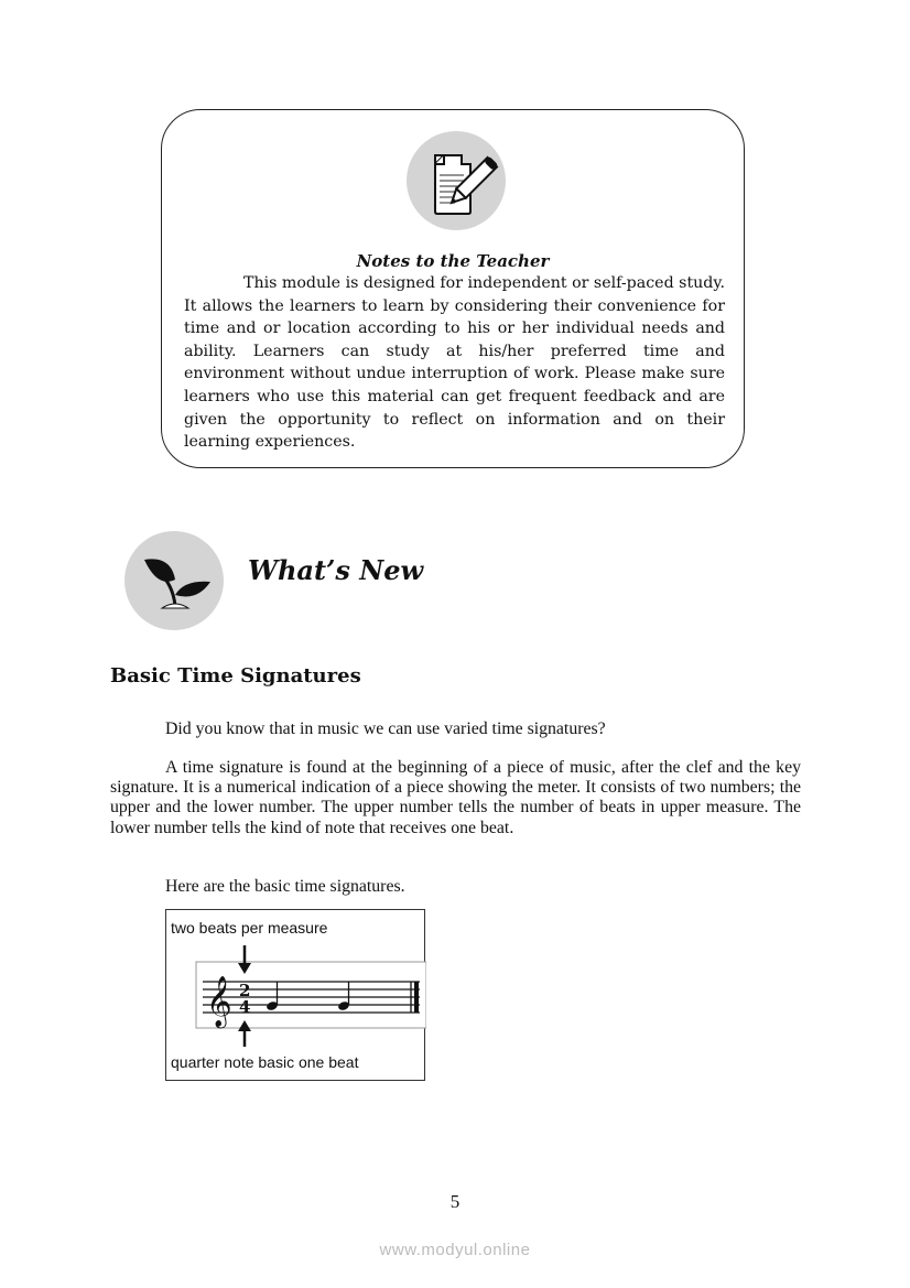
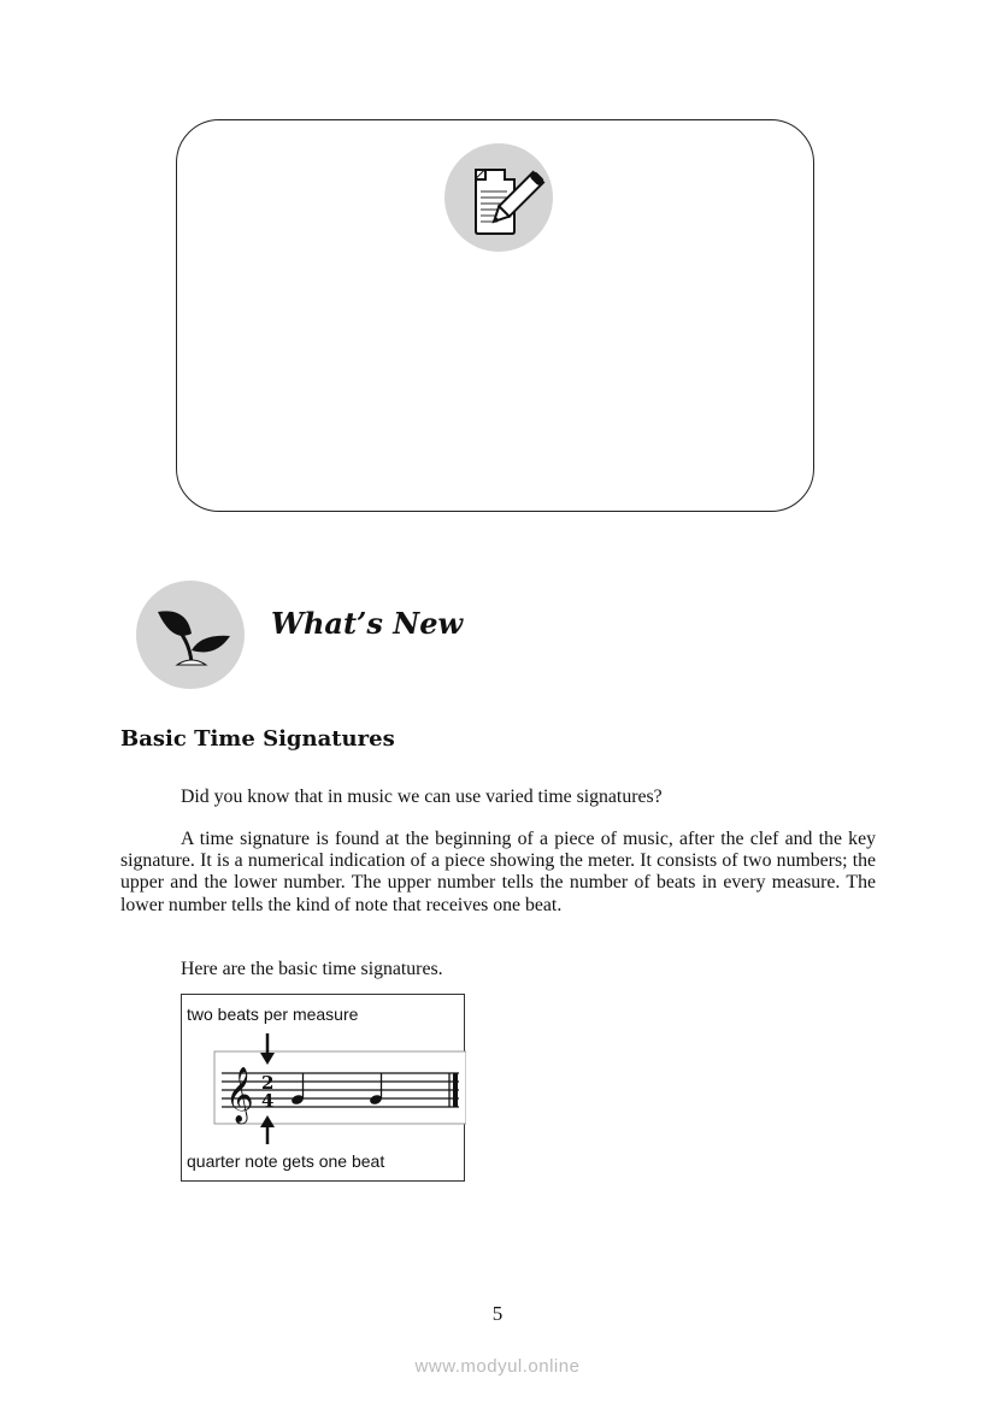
- Notes to the Teacher
- This module is designed for independent or self-paced study. It allows the learners to learn by considering their convenience for time and or location according to his or her individual needs and ability. Learners can study at his/her preferred time and environment without undue interruption of work. Please make sure learners who use this material can get frequent feedback and are given the opportunity to reflect on information and on their learning experiences.
  What’s New
  Basic Time Signatures
  Did you know that in music we can use varied time signatures?
- A time signature is found at the beginning of a piece of music, after the clef and the key signature. It is a numerical indication of a piece showing the meter. It consists of two numbers; the upper and the lower number. The upper number tells the number of beats in upper measure. The lower number tells the kind of note that receives one beat.
+ A time signature is found at the beginning of a piece of music, after the clef and the key signature. It is a numerical indication of a piece showing the meter. It consists of two numbers; the upper and the lower number. The upper number tells the number of beats in every measure. The lower number tells the kind of note that receives one beat.
  Here are the basic time signatures.
  two beats per measure
  𝄞
  2
  4
- quarter note basic one beat
+ quarter note gets one beat
  5
  www.modyul.online
